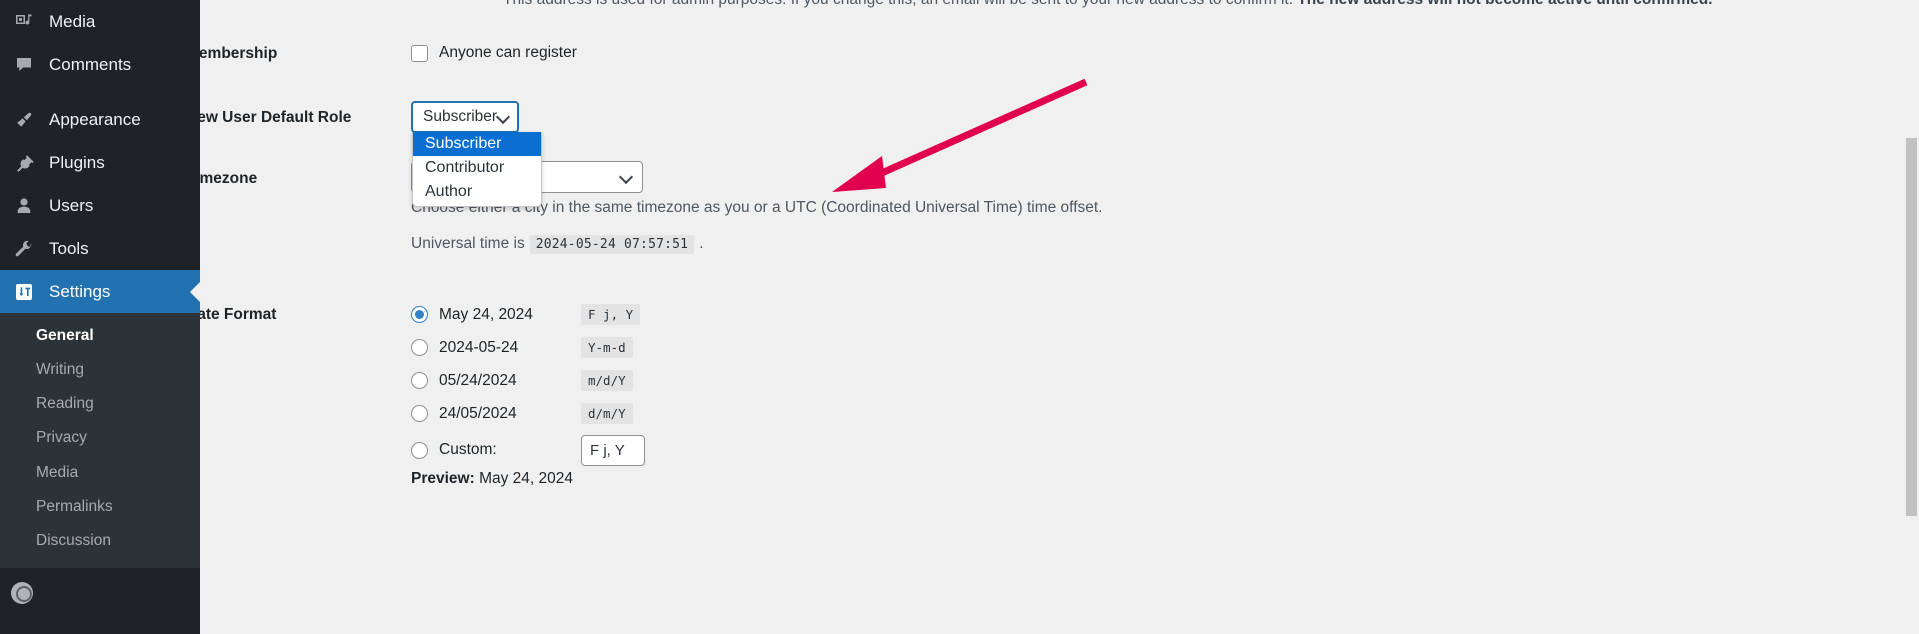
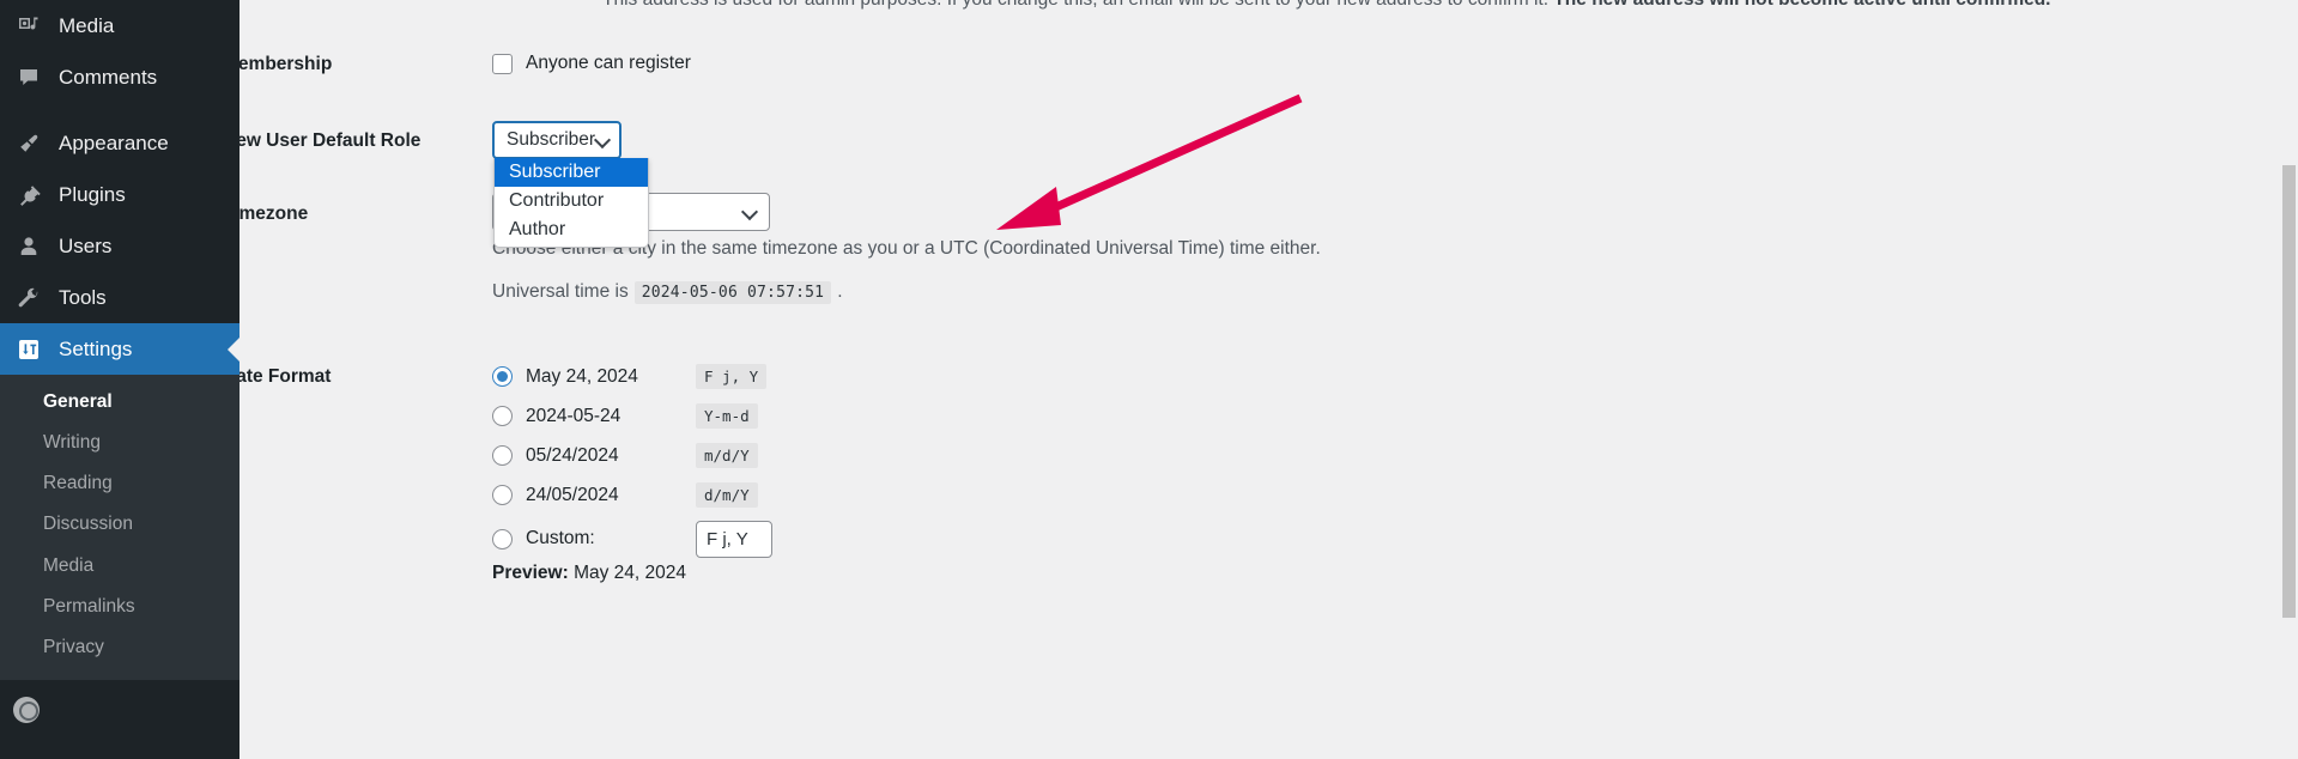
  Media
  Comments
  Appearance
  Plugins
  Users
  Tools
  Settings
  General
  Writing
  Reading
- Privacy
+ Discussion
  Media
  Permalinks
- Discussion
+ Privacy
  embership
  Anyone can register
  ew User Default Role
  Subscriber
  Subscriber
  Contributor
  Author
  mezone
- Choose either a city in the same timezone as you or a UTC (Coordinated Universal Time) time offset.
+ Choose either a city in the same timezone as you or a UTC (Coordinated Universal Time) time either.
  Universal time is
- 2024-05-24 07:57:51
+ 2024-05-06 07:57:51
  .
  ate Format
  May 24, 2024
  F j, Y
  2024-05-24
  Y-m-d
  05/24/2024
  m/d/Y
  24/05/2024
  d/m/Y
  Custom:
  F j, Y
  Preview: May 24, 2024
